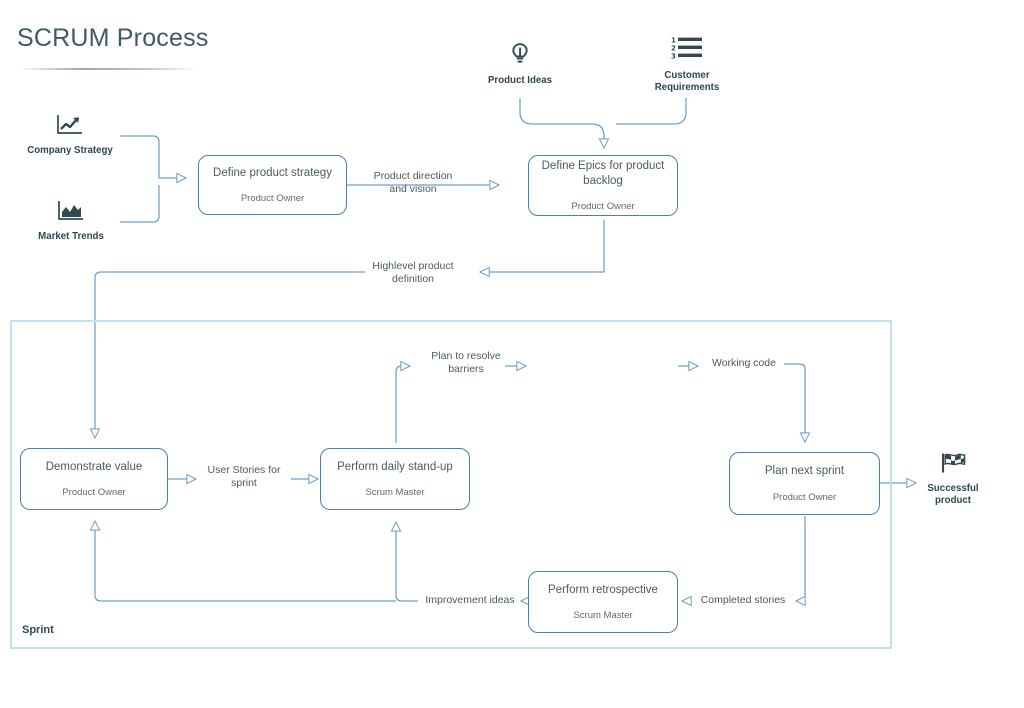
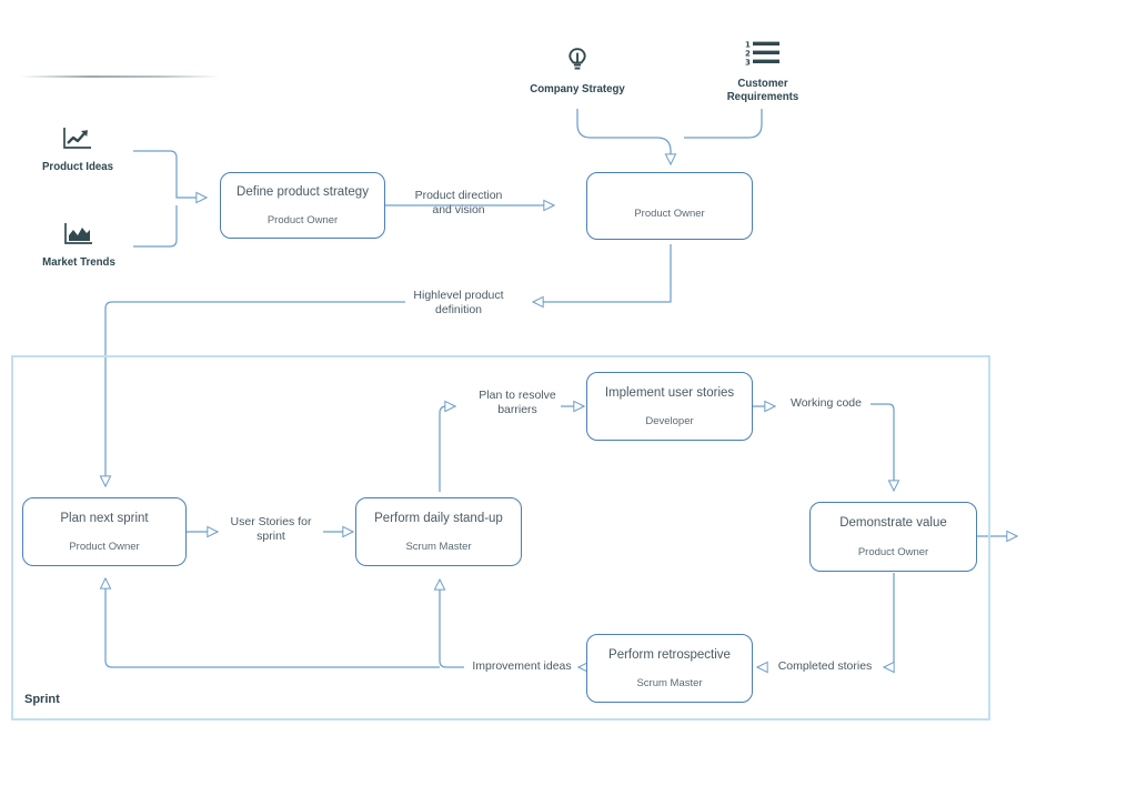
- SCRUM Process
  Sprint
- Company Strategy
+ Product Ideas
  Market Trends
- Product Ideas
+ Company Strategy
  1
  2
  3
  Customer
  Requirements
- Successful
- product
  Define product strategy
  Product Owner
- Define Epics for product backlog
  Product Owner
- Demonstrate value
+ Plan next sprint
  Product Owner
  Perform daily stand-up
  Scrum Master
+ Implement user stories
+ Developer
- Plan next sprint
+ Demonstrate value
  Product Owner
  Perform retrospective
  Scrum Master
  Product direction
  and vision
  Highlevel product
  definition
  User Stories for
  sprint
  Plan to resolve
  barriers
  Working code
  Completed stories
  Improvement ideas
